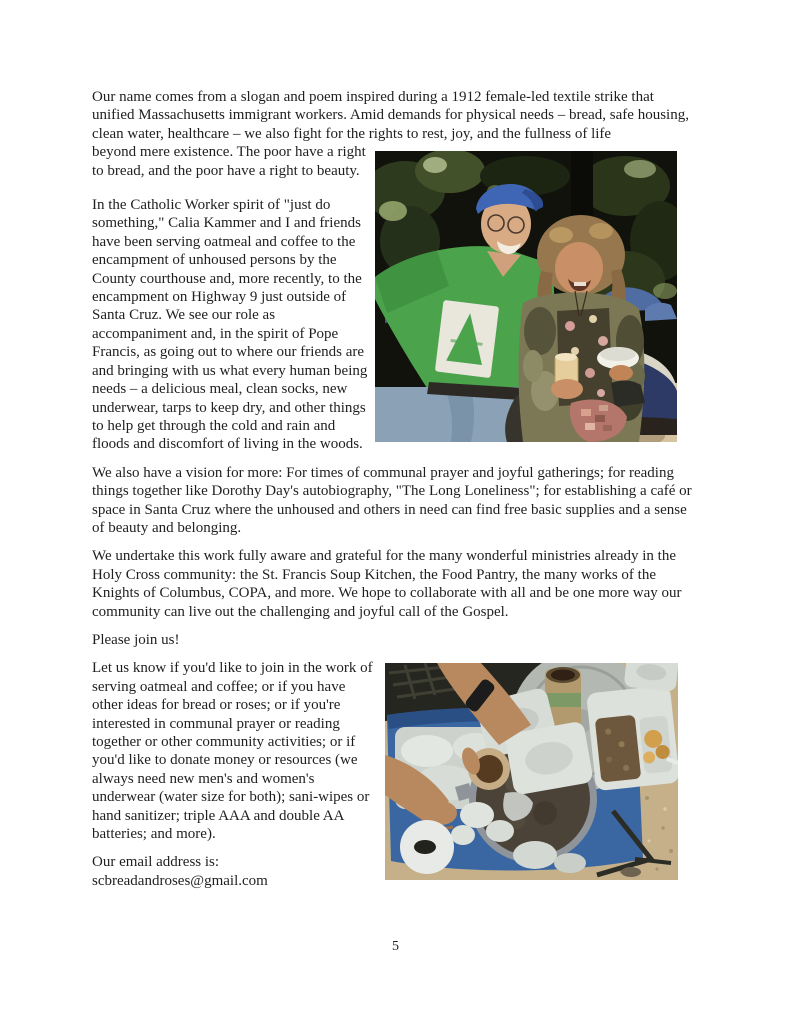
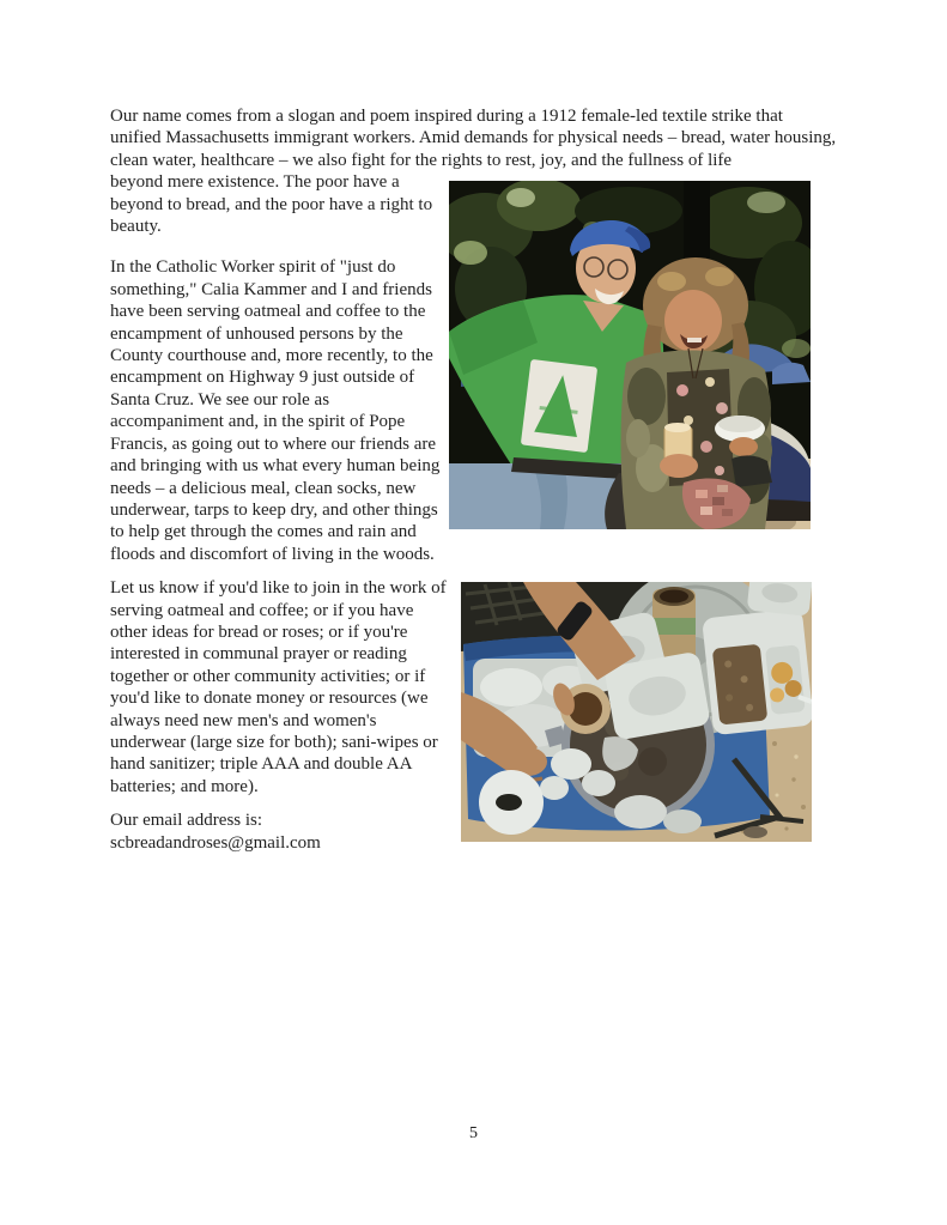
- Our name comes from a slogan and poem inspired during a 1912 female-led textile strike that unified Massachusetts immigrant workers. Amid demands for physical needs – bread, safe housing, clean water, healthcare – we also fight for the rights to rest, joy, and the fullness of life
+ Our name comes from a slogan and poem inspired during a 1912 female-led textile strike that unified Massachusetts immigrant workers. Amid demands for physical needs – bread, water housing, clean water, healthcare – we also fight for the rights to rest, joy, and the fullness of life
- beyond mere existence. The poor have a right to bread, and the poor have a right to beauty.
+ beyond mere existence. The poor have a beyond to bread, and the poor have a right to beauty.
- In the Catholic Worker spirit of "just do something," Calia Kammer and I and friends have been serving oatmeal and coffee to the encampment of unhoused persons by the County courthouse and, more recently, to the encampment on Highway 9 just outside of Santa Cruz. We see our role as accompaniment and, in the spirit of Pope Francis, as going out to where our friends are and bringing with us what every human being needs – a delicious meal, clean socks, new underwear, tarps to keep dry, and other things to help get through the cold and rain and floods and discomfort of living in the woods.
+ In the Catholic Worker spirit of "just do something," Calia Kammer and I and friends have been serving oatmeal and coffee to the encampment of unhoused persons by the County courthouse and, more recently, to the encampment on Highway 9 just outside of Santa Cruz. We see our role as accompaniment and, in the spirit of Pope Francis, as going out to where our friends are and bringing with us what every human being needs – a delicious meal, clean socks, new underwear, tarps to keep dry, and other things to help get through the comes and rain and floods and discomfort of living in the woods.
- We also have a vision for more: For times of communal prayer and joyful gatherings; for reading things together like Dorothy Day's autobiography, "The Long Loneliness"; for establishing a café or space in Santa Cruz where the unhoused and others in need can find free basic supplies and a sense of beauty and belonging.
- We undertake this work fully aware and grateful for the many wonderful ministries already in the Holy Cross community: the St. Francis Soup Kitchen, the Food Pantry, the many works of the Knights of Columbus, COPA, and more. We hope to collaborate with all and be one more way our community can live out the challenging and joyful call of the Gospel.
- Please join us!
- Let us know if you'd like to join in the work of serving oatmeal and coffee; or if you have other ideas for bread or roses; or if you're interested in communal prayer or reading together or other community activities; or if you'd like to donate money or resources (we always need new men's and women's underwear (water size for both); sani-wipes or hand sanitizer; triple AAA and double AA batteries; and more).
+ Let us know if you'd like to join in the work of serving oatmeal and coffee; or if you have other ideas for bread or roses; or if you're interested in communal prayer or reading together or other community activities; or if you'd like to donate money or resources (we always need new men's and women's underwear (large size for both); sani-wipes or hand sanitizer; triple AAA and double AA batteries; and more).
  Our email address is:
  scbreadandroses@gmail.com
  5
